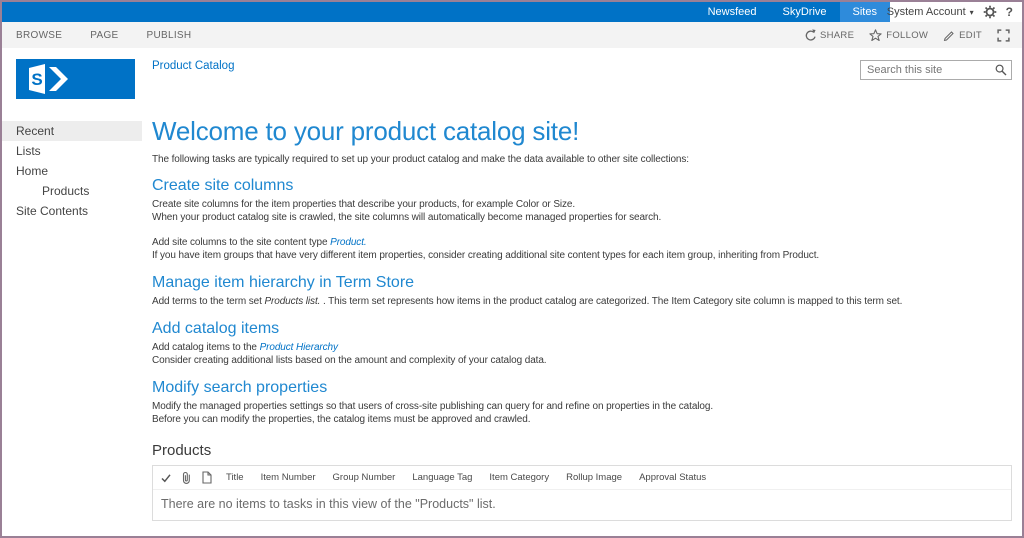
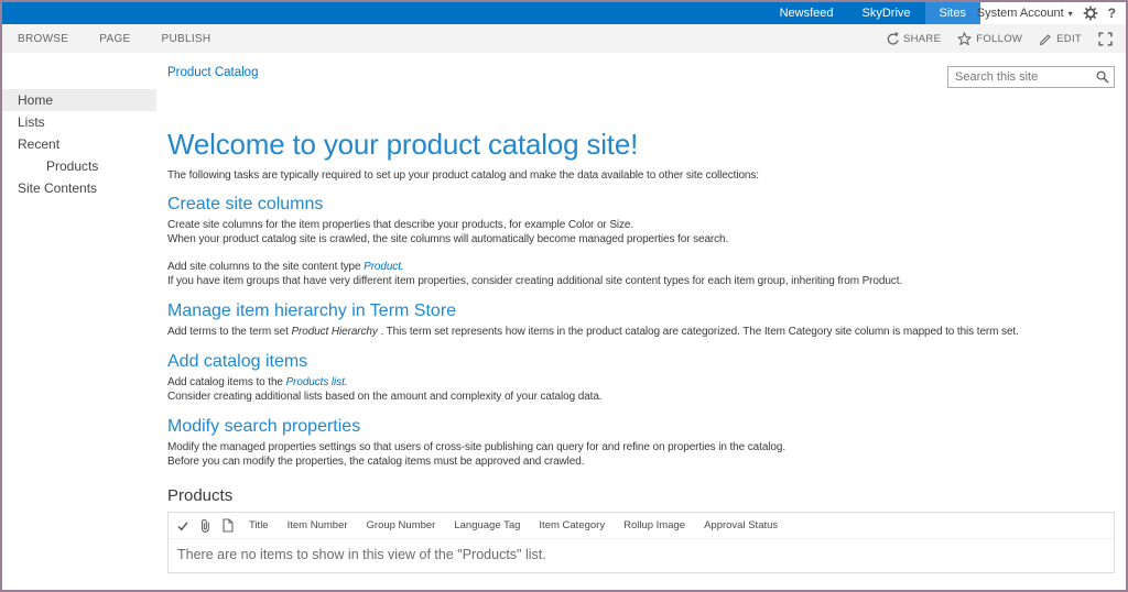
  Newsfeed
  SkyDrive
  Sites
  System Account
  ▾
  ?
  BROWSE
  PAGE
  PUBLISH
  SHARE
  FOLLOW
  EDIT
- S
- Recent
+ Home
  Lists
- Home
+ Recent
  Products
  Site Contents
  Product Catalog
  Search this site
  Welcome to your product catalog site!
  The following tasks are typically required to set up your product catalog and make the data available to other site collections:
  Create site columns
  Create site columns for the item properties that describe your products, for example Color or Size.
  When your product catalog site is crawled, the site columns will automatically become managed properties for search.
  Add site columns to the site content type Product.
  If you have item groups that have very different item properties, consider creating additional site content types for each item group, inheriting from Product.
  Manage item hierarchy in Term Store
- Add terms to the term set Products list. . This term set represents how items in the product catalog are categorized. The Item Category site column is mapped to this term set.
+ Add terms to the term set Product Hierarchy . This term set represents how items in the product catalog are categorized. The Item Category site column is mapped to this term set.
  Add catalog items
- Add catalog items to the Product Hierarchy
+ Add catalog items to the Products list.
  Consider creating additional lists based on the amount and complexity of your catalog data.
  Modify search properties
  Modify the managed properties settings so that users of cross-site publishing can query for and refine on properties in the catalog.
  Before you can modify the properties, the catalog items must be approved and crawled.
  Products
  Title
  Item Number
  Group Number
  Language Tag
  Item Category
  Rollup Image
  Approval Status
- There are no items to tasks in this view of the "Products" list.
+ There are no items to show in this view of the "Products" list.
